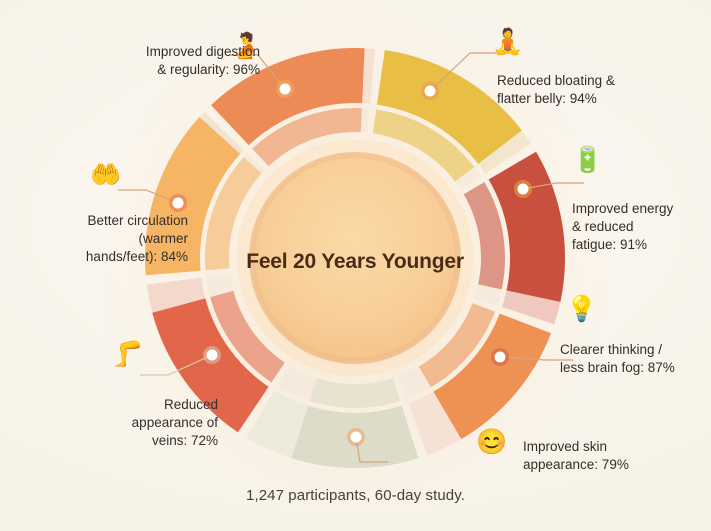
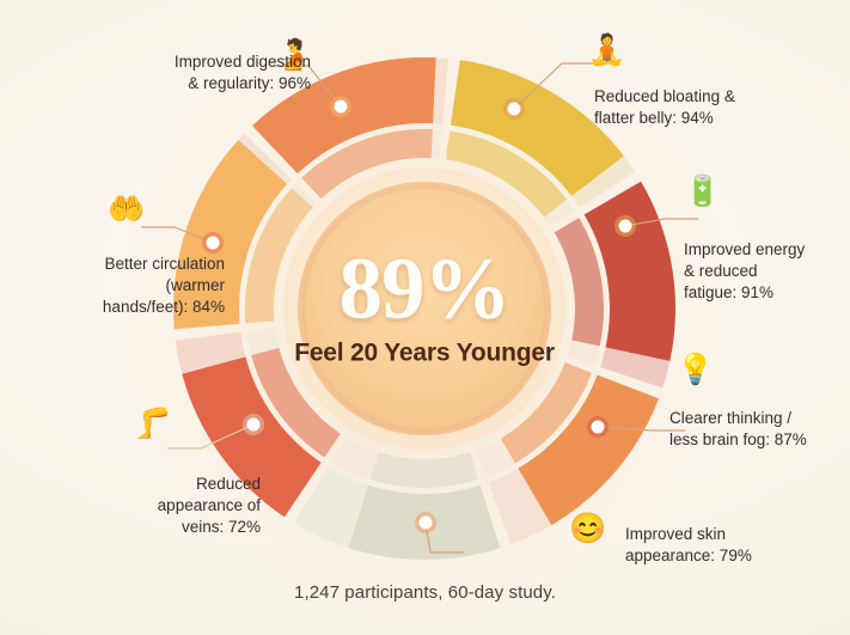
+ 89%
  Feel 20 Years Younger
  🫄
  Improved digestion
  & regularity: 96%
  🧘
  Reduced bloating &
  flatter belly: 94%
  🔋
  Improved energy
  & reduced
  fatigue: 91%
  💡
  Clearer thinking /
  less brain fog: 87%
  😊
  Improved skin
  appearance: 79%
  🦵
  Reduced
  appearance of
  veins: 72%
  🤲
  Better circulation
  (warmer
  hands/feet): 84%
  1,247 participants, 60-day study.
